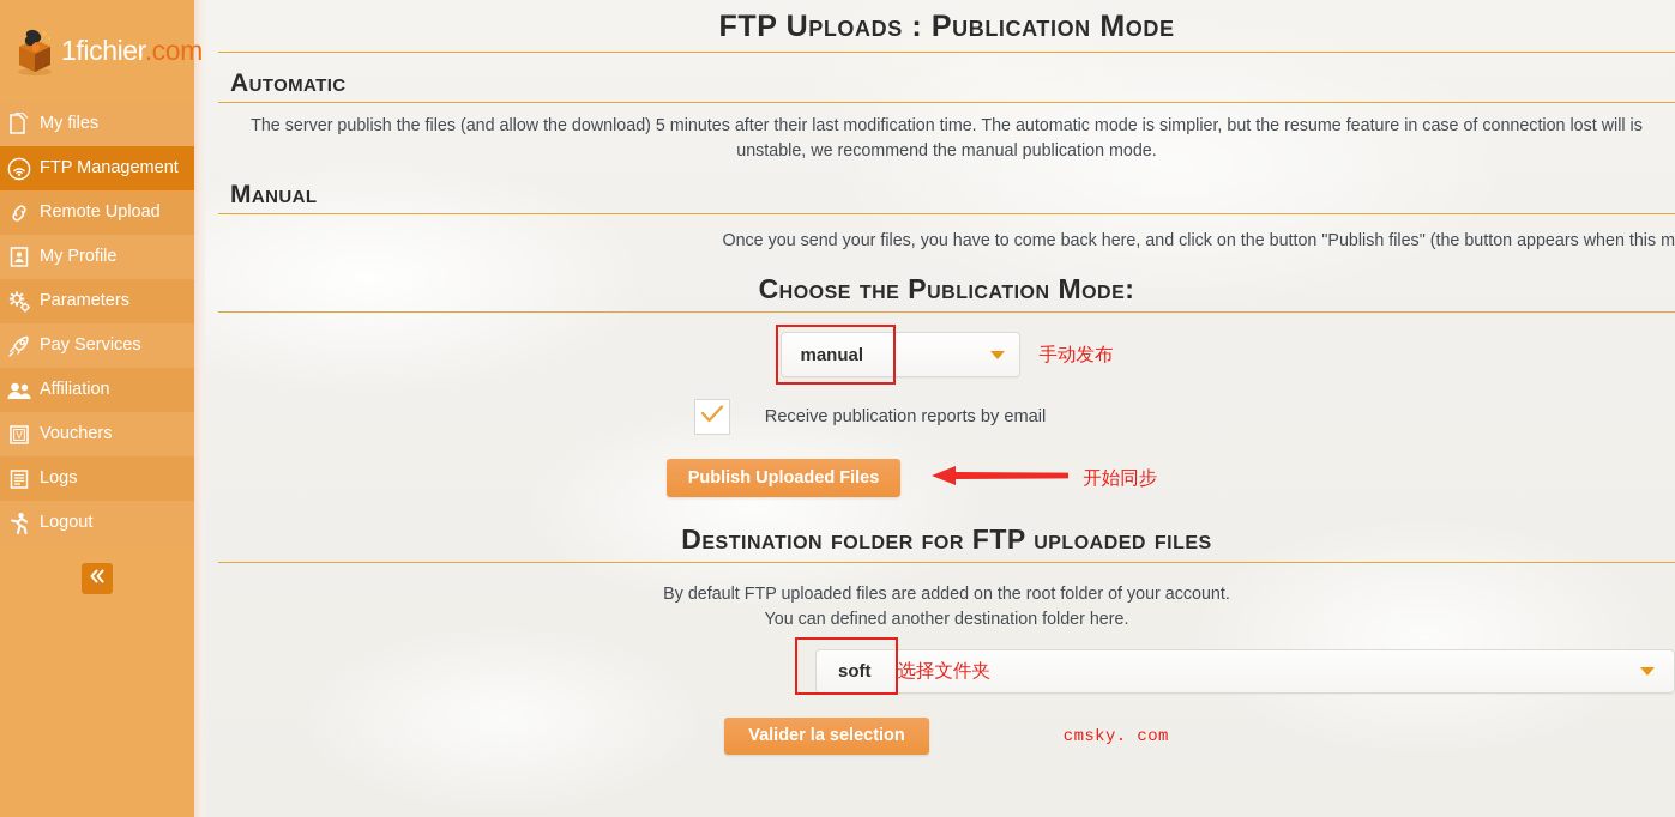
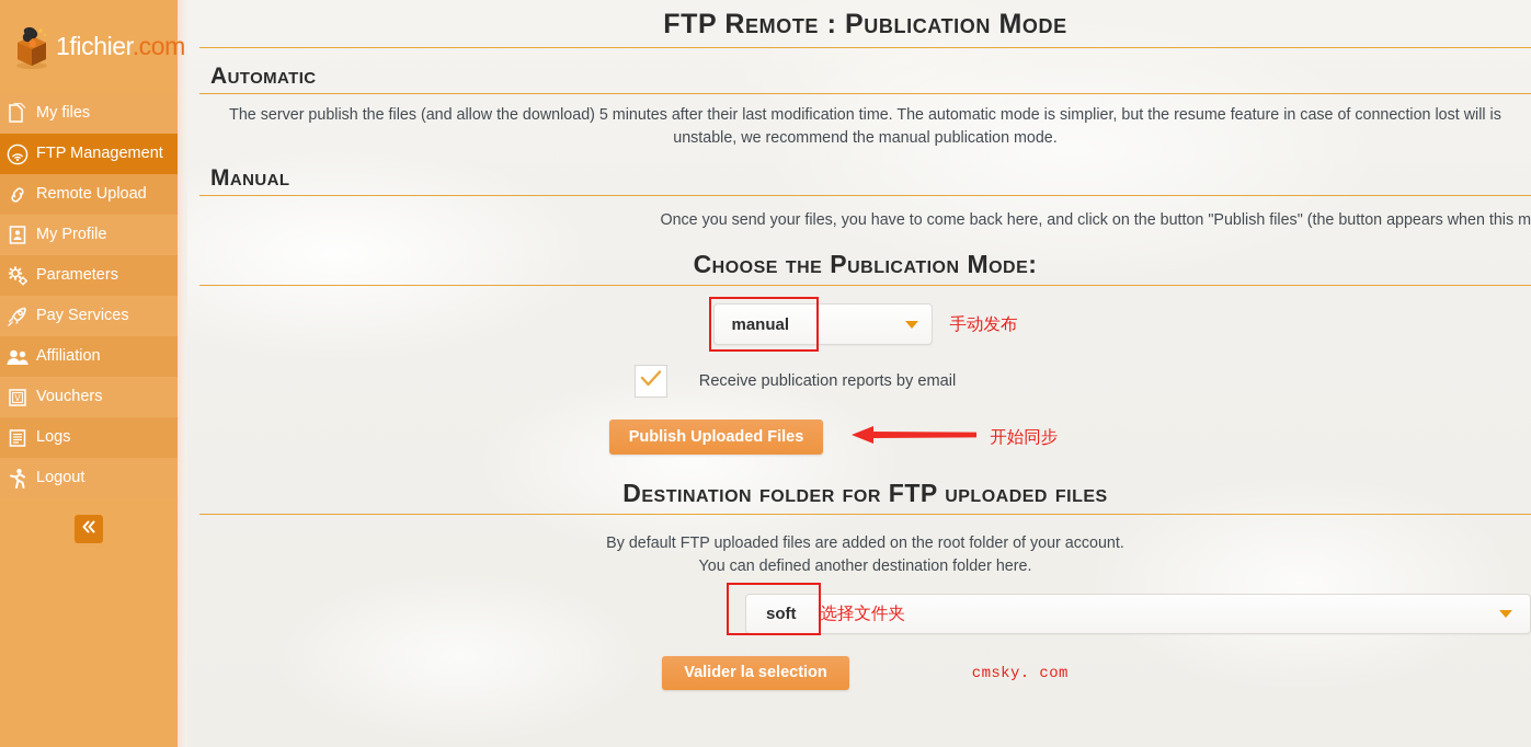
  1fichier.com
  My files
  FTP Management
  Remote Upload
  My Profile
  Parameters
  Pay Services
  Affiliation
  V
  Vouchers
  Logs
  Logout
- FTP Uploads : Publication Mode
+ FTP Remote : Publication Mode
  Automatic
  The server publish the files (and allow the download) 5 minutes after their last modification time. The automatic mode is simplier, but the resume feature in case of connection lost will is unstable, we recommend the manual publication mode.
  Manual
  Once you send your files, you have to come back here, and click on the button "Publish files" (the button appears when this m
  Choose the Publication Mode:
  manual
  手动发布
  Receive publication reports by email
  Publish Uploaded Files
  开始同步
  Destination folder for FTP uploaded files
  By default FTP uploaded files are added on the root folder of your account.
  You can defined another destination folder here.
  soft
  选择文件夹
  Valider la selection
  cmsky. com
